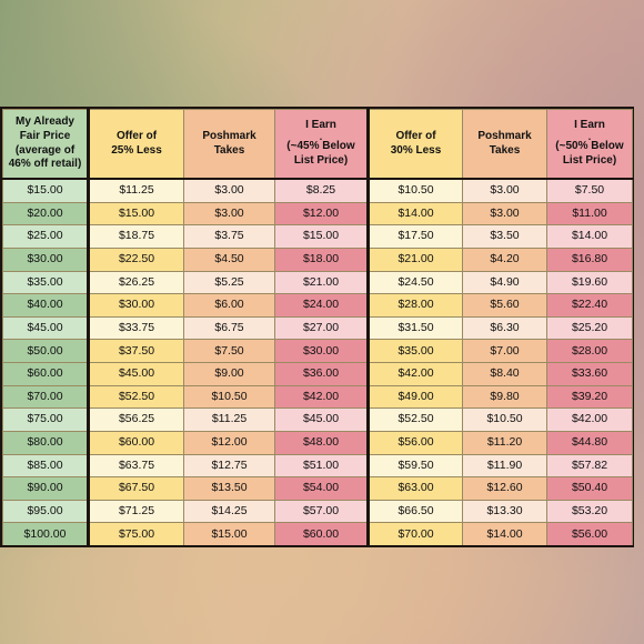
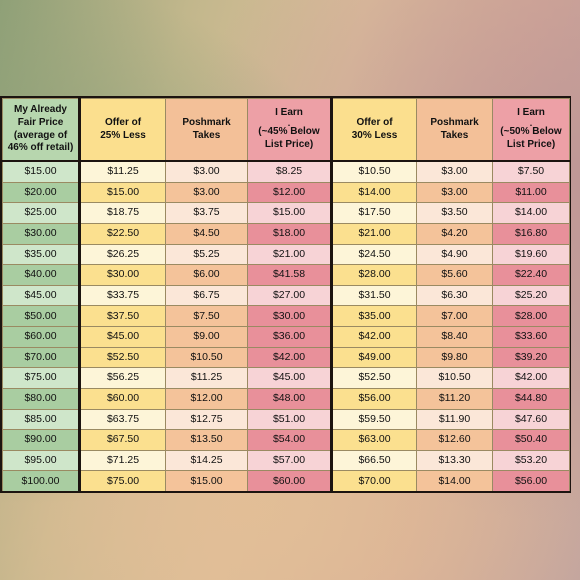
  My AlreadyFair Price(average of46% off retail)	Offer of25% Less	PoshmarkTakes	I Earn.(~45% BelowList Price)	Offer of30% Less	PoshmarkTakes	I Earn.(~50% BelowList Price)
  $15.00	$11.25	$3.00	$8.25	$10.50	$3.00	$7.50
  $20.00	$15.00	$3.00	$12.00	$14.00	$3.00	$11.00
  $25.00	$18.75	$3.75	$15.00	$17.50	$3.50	$14.00
  $30.00	$22.50	$4.50	$18.00	$21.00	$4.20	$16.80
  $35.00	$26.25	$5.25	$21.00	$24.50	$4.90	$19.60
- $40.00	$30.00	$6.00	$24.00	$28.00	$5.60	$22.40
+ $40.00	$30.00	$6.00	$41.58	$28.00	$5.60	$22.40
  $45.00	$33.75	$6.75	$27.00	$31.50	$6.30	$25.20
  $50.00	$37.50	$7.50	$30.00	$35.00	$7.00	$28.00
  $60.00	$45.00	$9.00	$36.00	$42.00	$8.40	$33.60
  $70.00	$52.50	$10.50	$42.00	$49.00	$9.80	$39.20
  $75.00	$56.25	$11.25	$45.00	$52.50	$10.50	$42.00
  $80.00	$60.00	$12.00	$48.00	$56.00	$11.20	$44.80
- $85.00	$63.75	$12.75	$51.00	$59.50	$11.90	$57.82
+ $85.00	$63.75	$12.75	$51.00	$59.50	$11.90	$47.60
  $90.00	$67.50	$13.50	$54.00	$63.00	$12.60	$50.40
  $95.00	$71.25	$14.25	$57.00	$66.50	$13.30	$53.20
  $100.00	$75.00	$15.00	$60.00	$70.00	$14.00	$56.00
